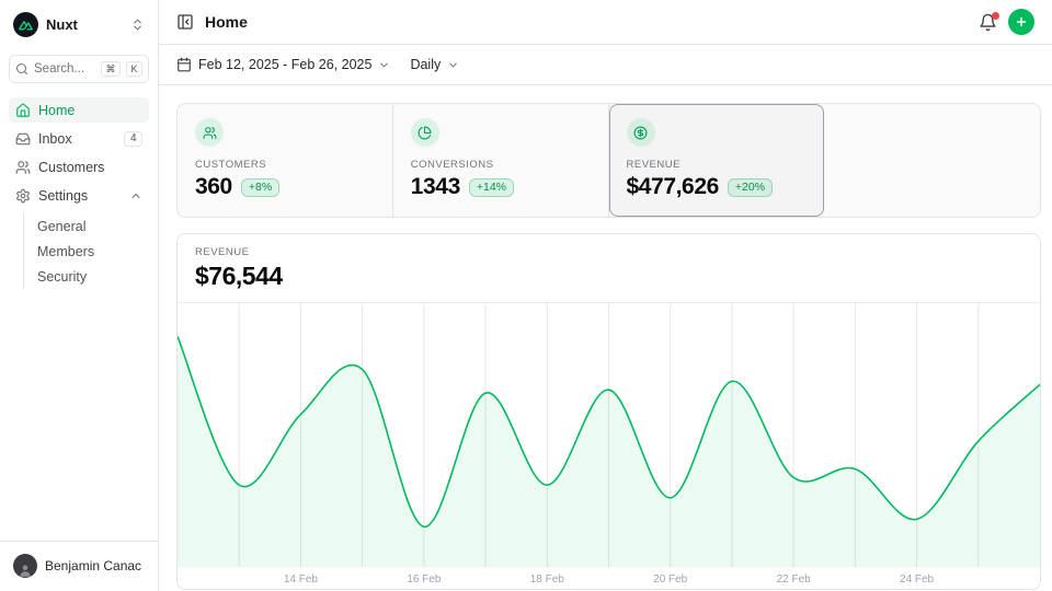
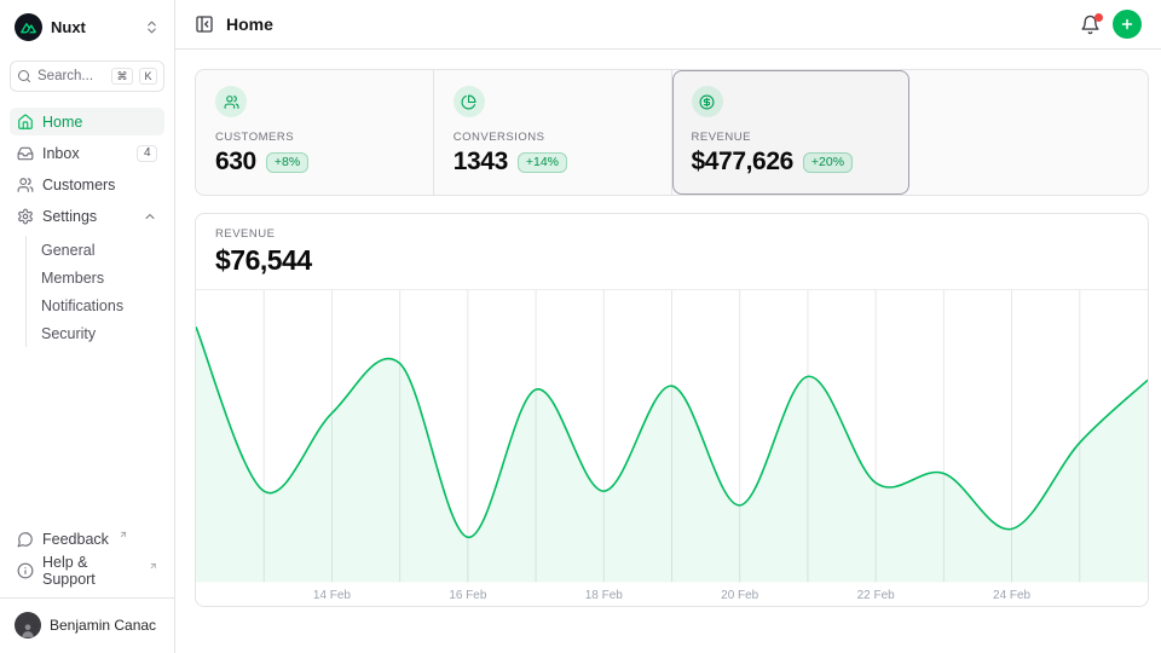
  Nuxt
  Search...
  ⌘
  K
  Home
  Inbox
  4
  Customers
  Settings
  General
  Members
+ Notifications
  Security
+ Feedback
+ Help & Support
  Benjamin Canac
  Home
- Feb 12, 2025 - Feb 26, 2025
- Daily
  CUSTOMERS
- 360
+ 630
  +8%
  CONVERSIONS
  1343
  +14%
  REVENUE
  $477,626
  +20%
  REVENUE
  $76,544
  14 Feb
  16 Feb
  18 Feb
  20 Feb
  22 Feb
  24 Feb
